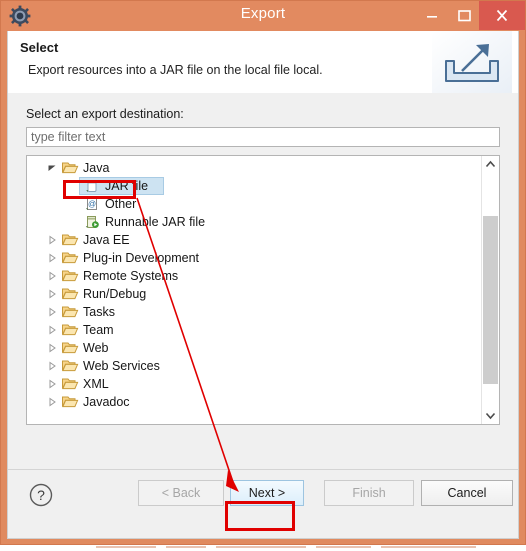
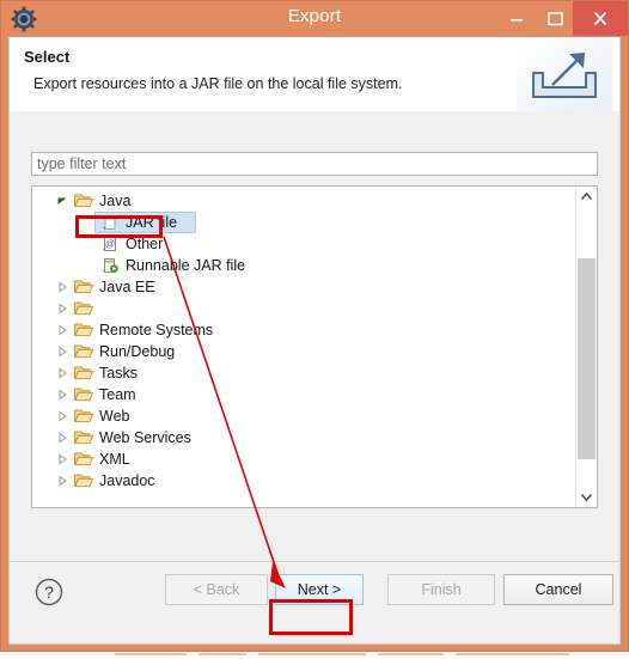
  Export
  Select
- Export resources into a JAR file on the local file local.
+ Export resources into a JAR file on the local file system.
- Select an export destination:
  type filter text
  Java
  JAR file
  @
  Other
  Runnale JAR file
  Java EE
- Plug-in Development
  Remote Systems
  Run/Debug
  Tasks
  Team
  Web
  Web Services
  XML
  Javadoc
  ?
  < Back
  Next >
  Finish
  Cancel
